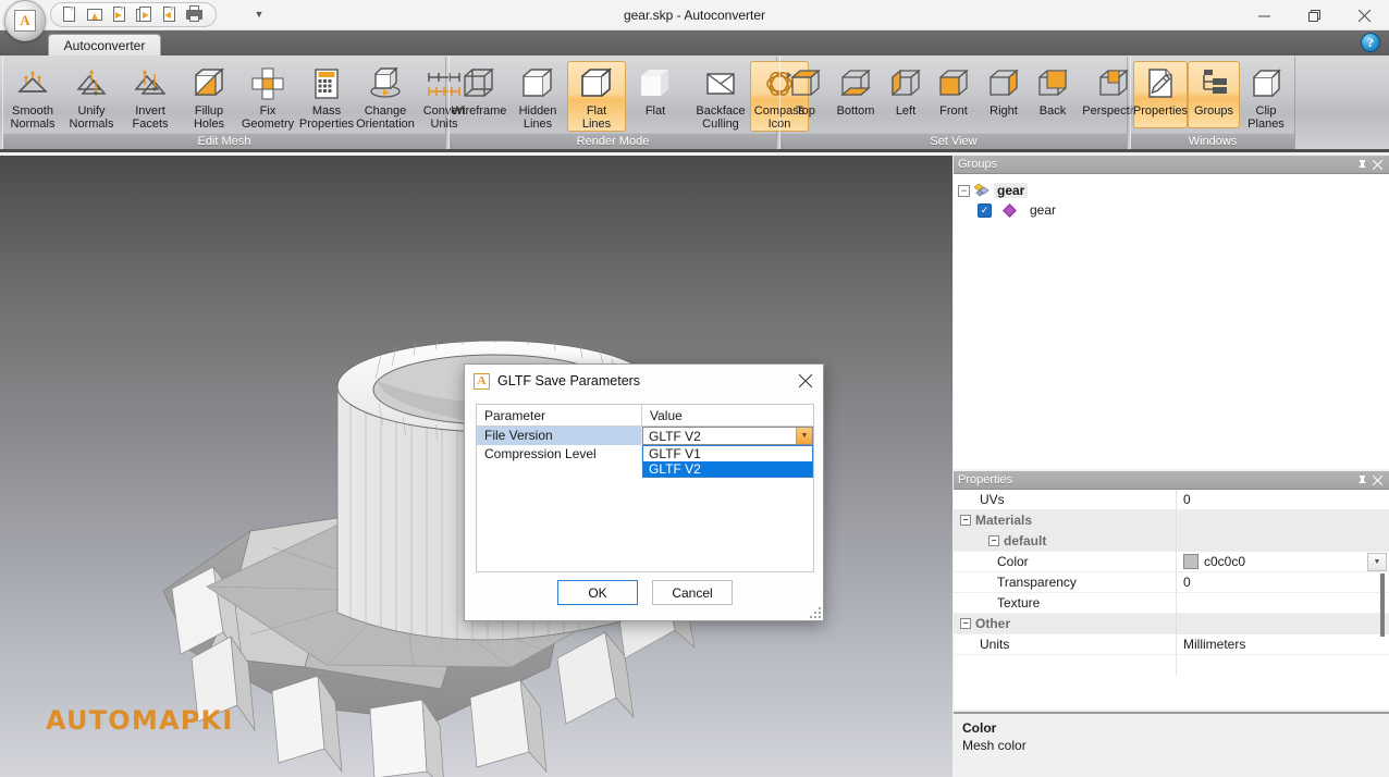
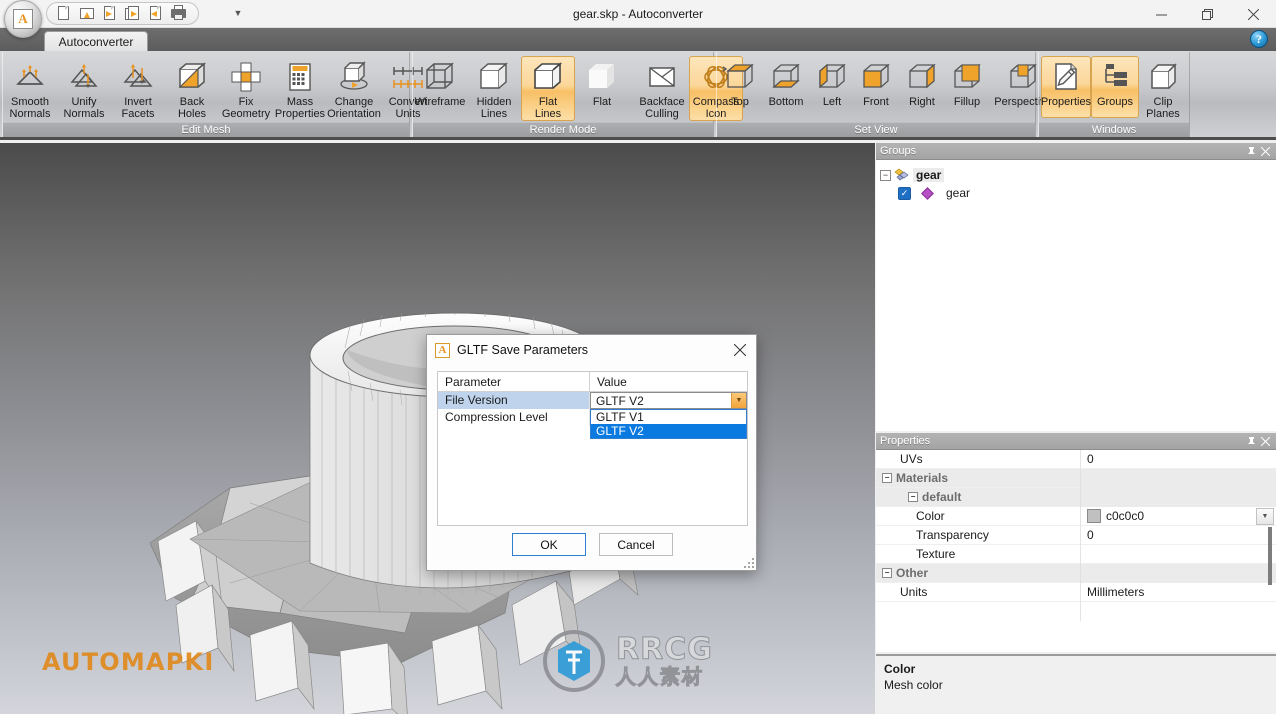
  gear.skp - Autoconverter
  ▼
  A
  Autoconverter
  ?
  Smooth
  Normals
  Unify
  Normals
  Invert
  Facets
- Fillup
+ Back
  Holes
  Fix
  Geometry
  Mass
  Properties
  Change
  Orientation
  Convert
  Units
  Edit Mesh
  Wireframe
  Hidden
  Lines
  Flat
  Lines
  Flat
  Backface
  Culling
  Compass
  Icon
  Render Mode
  Top
  Bottom
  Left
  Front
  Right
- Back
+ Fillup
  Perspecti
  Set View
  Properties
  Groups
  Clip
  Planes
  Windows
  AUTOMAPKI
+ RRCG
+ 人人素材
  Groups
  −
  gear
  ✓
  gear
  Properties
  UVs
  0
  −
  Materials
  −
  default
  Color
  c0c0c0
  Transparency
  0
  Texture
  −
  Other
  Units
  Millimeters
  Color
  Mesh color
  A
  GLTF Save Parameters
  Parameter
  Value
  File Version
  GLTF V2
  GLTF V1
  GLTF V2
  Compression Level
  OK
  Cancel
